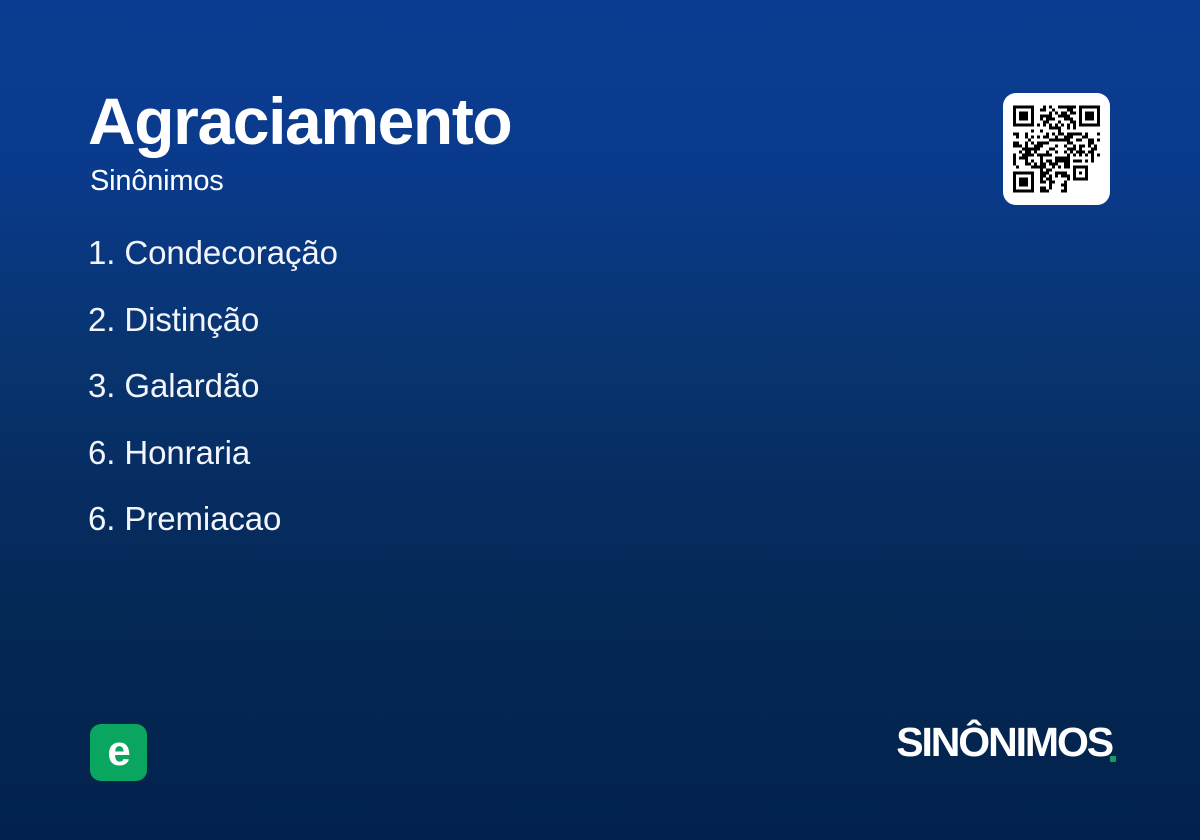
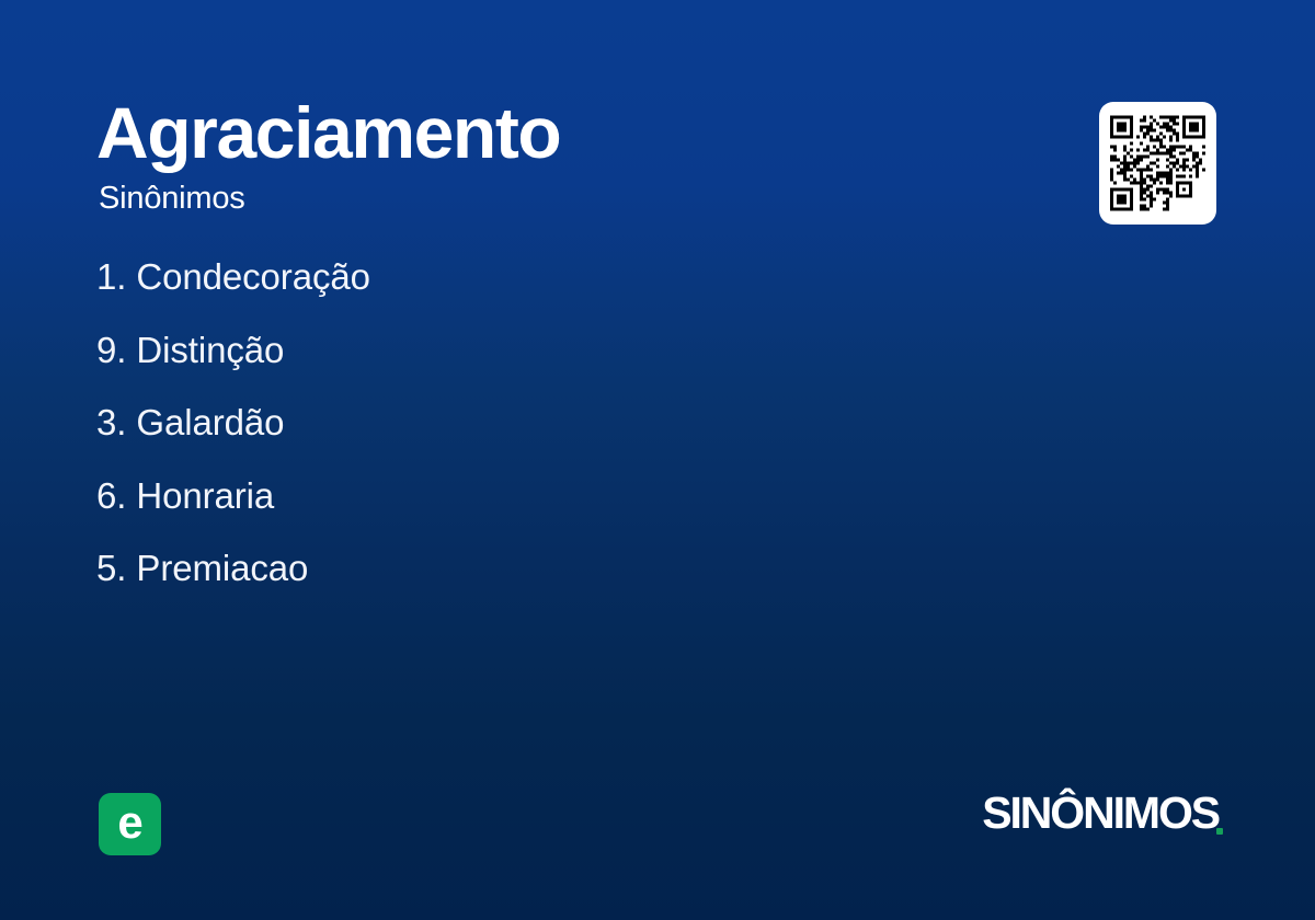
  Agraciamento
  Sinônimos
  1. Condecoração
- 2. Distinção
+ 9. Distinção
  3. Galardão
  6. Honraria
- 6. Premiacao
+ 5. Premiacao
  e
  SINÔNIMOS
